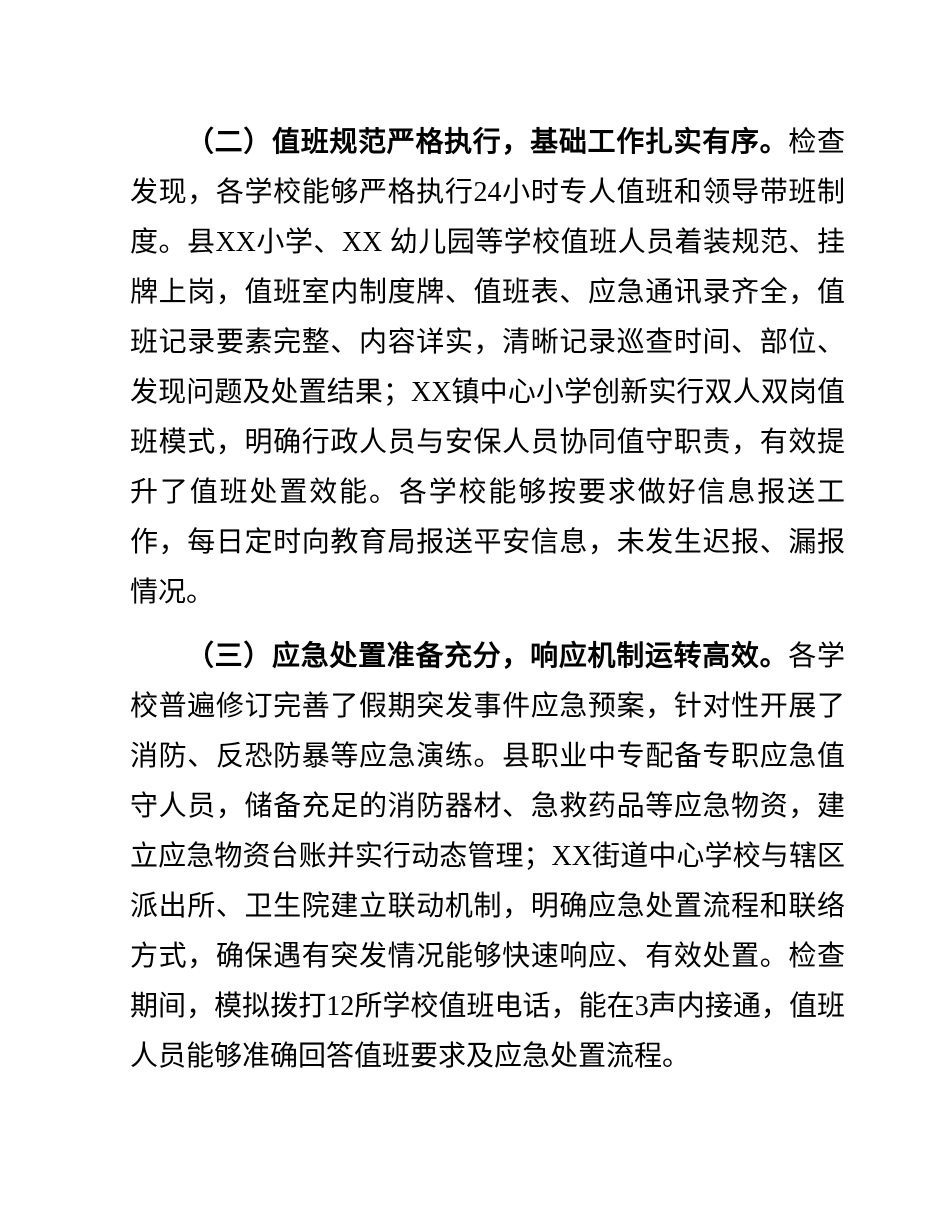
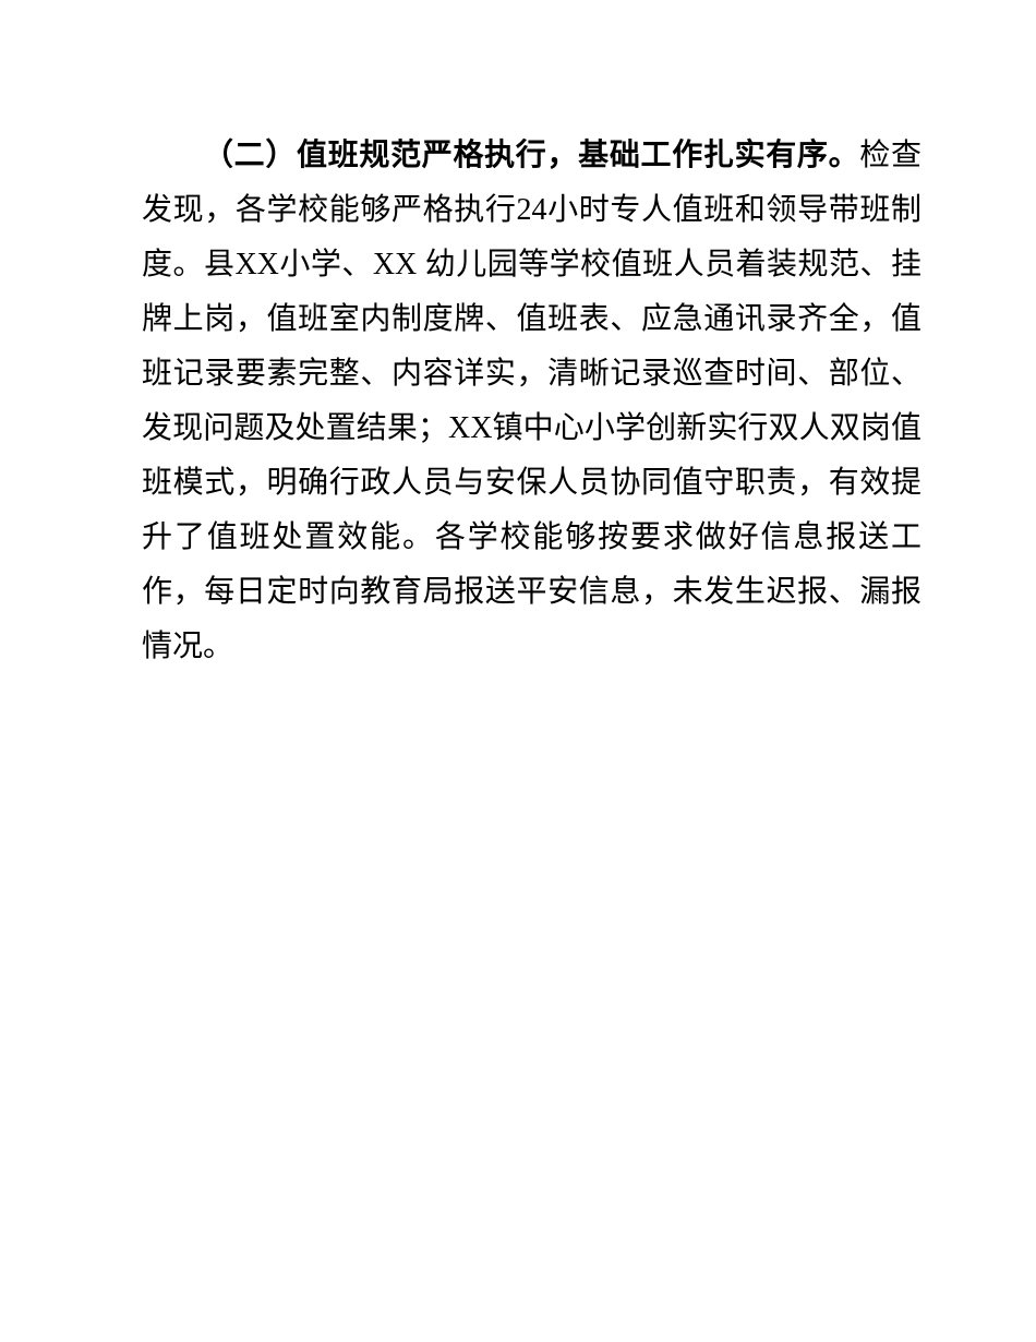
  （二）值班规范严格执行，基础工作扎实有序。检查发现，各学校能够严格执行24小时专人值班和领导带班制度。县XX小学、XX 幼儿园等学校值班人员着装规范、挂牌上岗，值班室内制度牌、值班表、应急通讯录齐全，值班记录要素完整、内容详实，清晰记录巡查时间、部位、发现问题及处置结果；XX镇中心小学创新实行双人双岗值班模式，明确行政人员与安保人员协同值守职责，有效提升了值班处置效能。各学校能够按要求做好信息报送工作，每日定时向教育局报送平安信息，未发生迟报、漏报情况。
- （三）应急处置准备充分，响应机制运转高效。各学校普遍修订完善了假期突发事件应急预案，针对性开展了消防、反恐防暴等应急演练。县职业中专配备专职应急值守人员，储备充足的消防器材、急救药品等应急物资，建立应急物资台账并实行动态管理；XX街道中心学校与辖区派出所、卫生院建立联动机制，明确应急处置流程和联络方式，确保遇有突发情况能够快速响应、有效处置。检查期间，模拟拨打12所学校值班电话，能在3声内接通，值班人员能够准确回答值班要求及应急处置流程。
